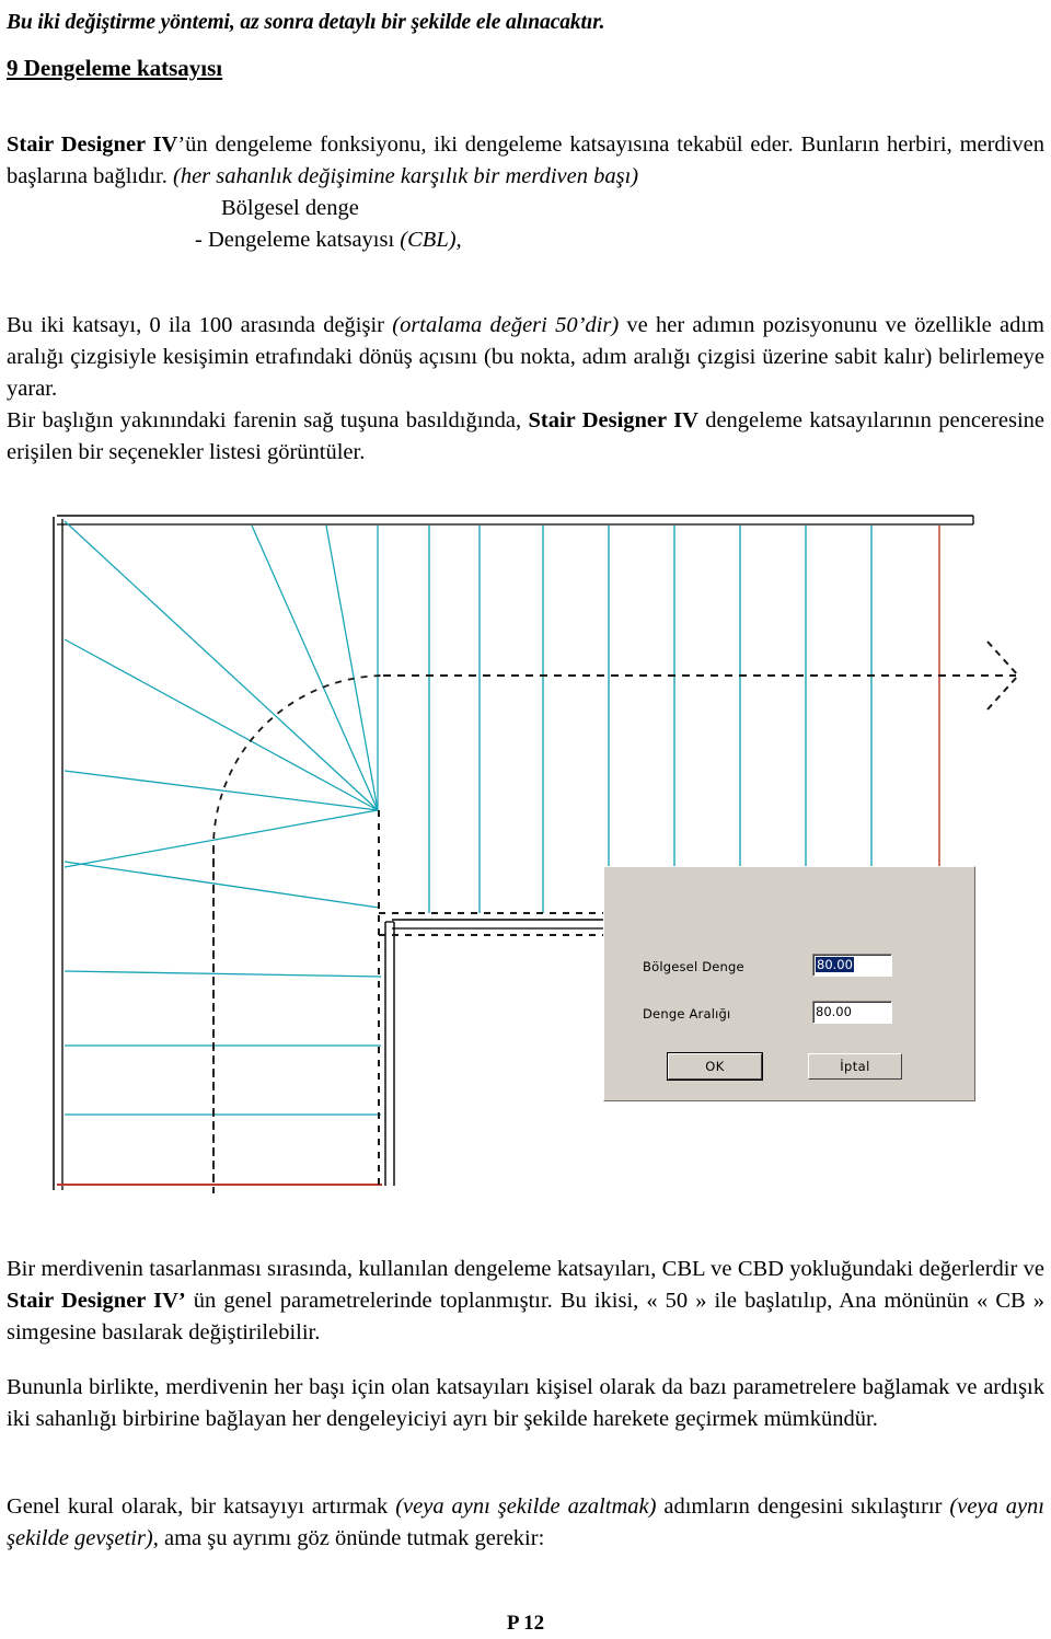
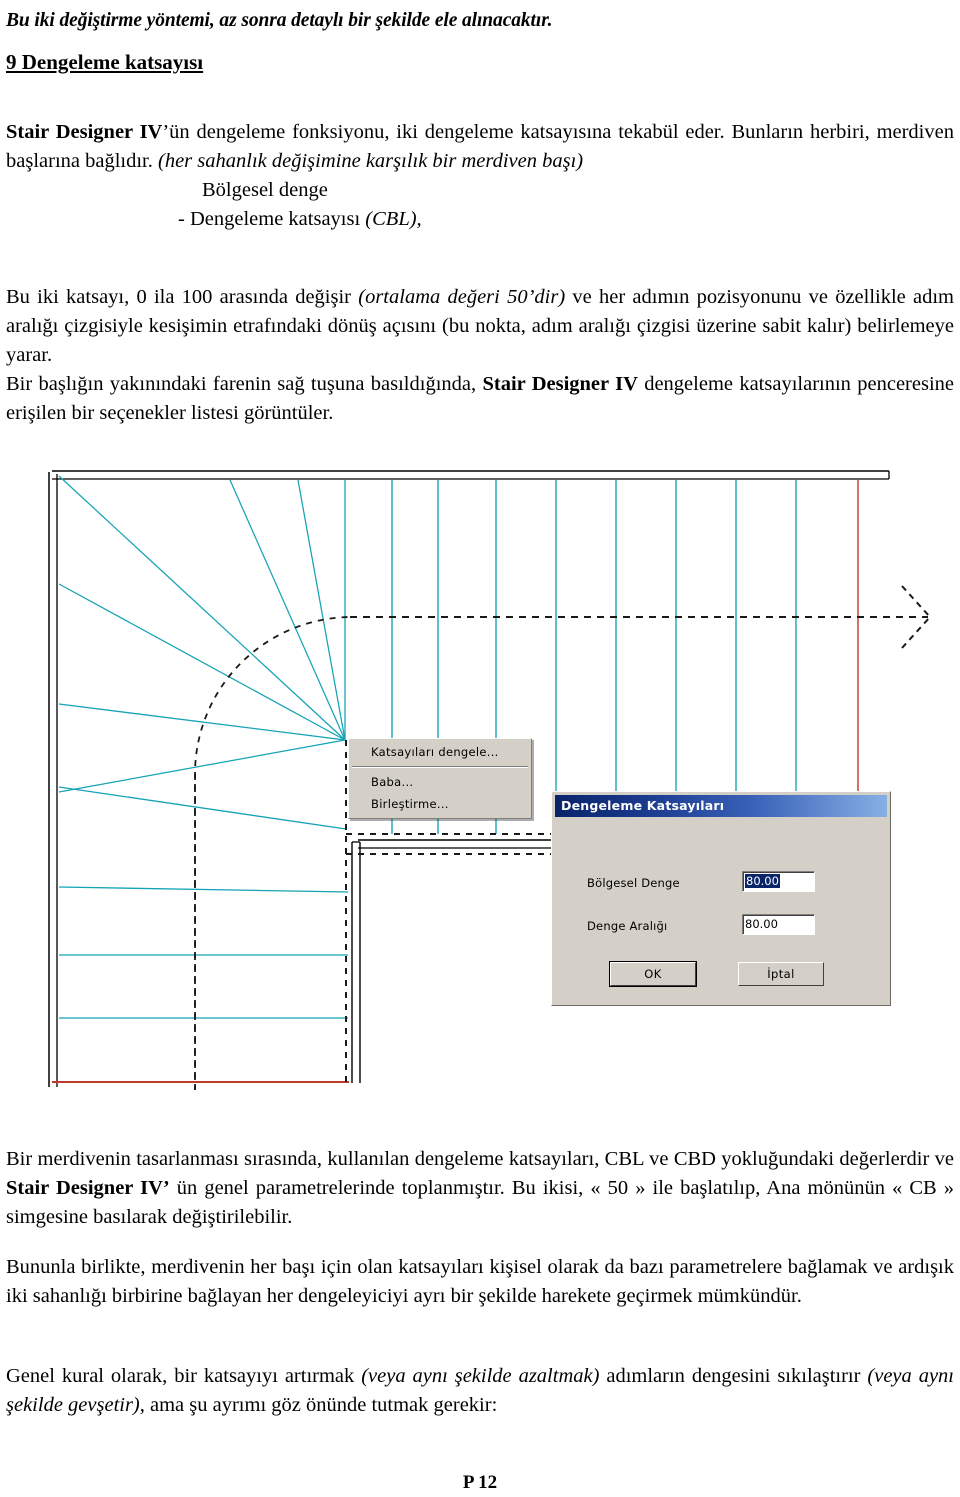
  Bu iki değiştirme yöntemi, az sonra detaylı bir şekilde ele alınacaktır.
  9 Dengeleme katsayısı
  Stair Designer IV’ün dengeleme fonksiyonu, iki dengeleme katsayısına tekabül eder. Bunların herbiri, merdiven başlarına bağlıdır. (her sahanlık değişimine karşılık bir merdiven başı)
  Bölgesel denge
  - Dengeleme katsayısı (CBL),
  Bu iki katsayı, 0 ila 100 arasında değişir (ortalama değeri 50’dir) ve her adımın pozisyonunu ve özellikle adım aralığı çizgisiyle kesişimin etrafındaki dönüş açısını (bu nokta, adım aralığı çizgisi üzerine sabit kalır) belirlemeye yarar.
  Bir başlığın yakınındaki farenin sağ tuşuna basıldığında, Stair Designer IV dengeleme katsayılarının penceresine erişilen bir seçenekler listesi görüntüler.
+ Katsayıları dengele...
+ Baba...
+ Birleştirme...
+ Dengeleme Katsayıları
  Bölgesel Denge
  80.00
  Denge Aralığı
  80.00
  OK
  İptal
  Bir merdivenin tasarlanması sırasında, kullanılan dengeleme katsayıları, CBL ve CBD yokluğundaki değerlerdir ve Stair Designer IV’ ün genel parametrelerinde toplanmıştır. Bu ikisi, « 50 » ile başlatılıp, Ana mönünün « CB » simgesine basılarak değiştirilebilir.
  Bununla birlikte, merdivenin her başı için olan katsayıları kişisel olarak da bazı parametrelere bağlamak ve ardışık iki sahanlığı birbirine bağlayan her dengeleyiciyi ayrı bir şekilde harekete geçirmek mümkündür.
  Genel kural olarak, bir katsayıyı artırmak (veya aynı şekilde azaltmak) adımların dengesini sıkılaştırır (veya aynı şekilde gevşetir), ama şu ayrımı göz önünde tutmak gerekir:
  P 12
